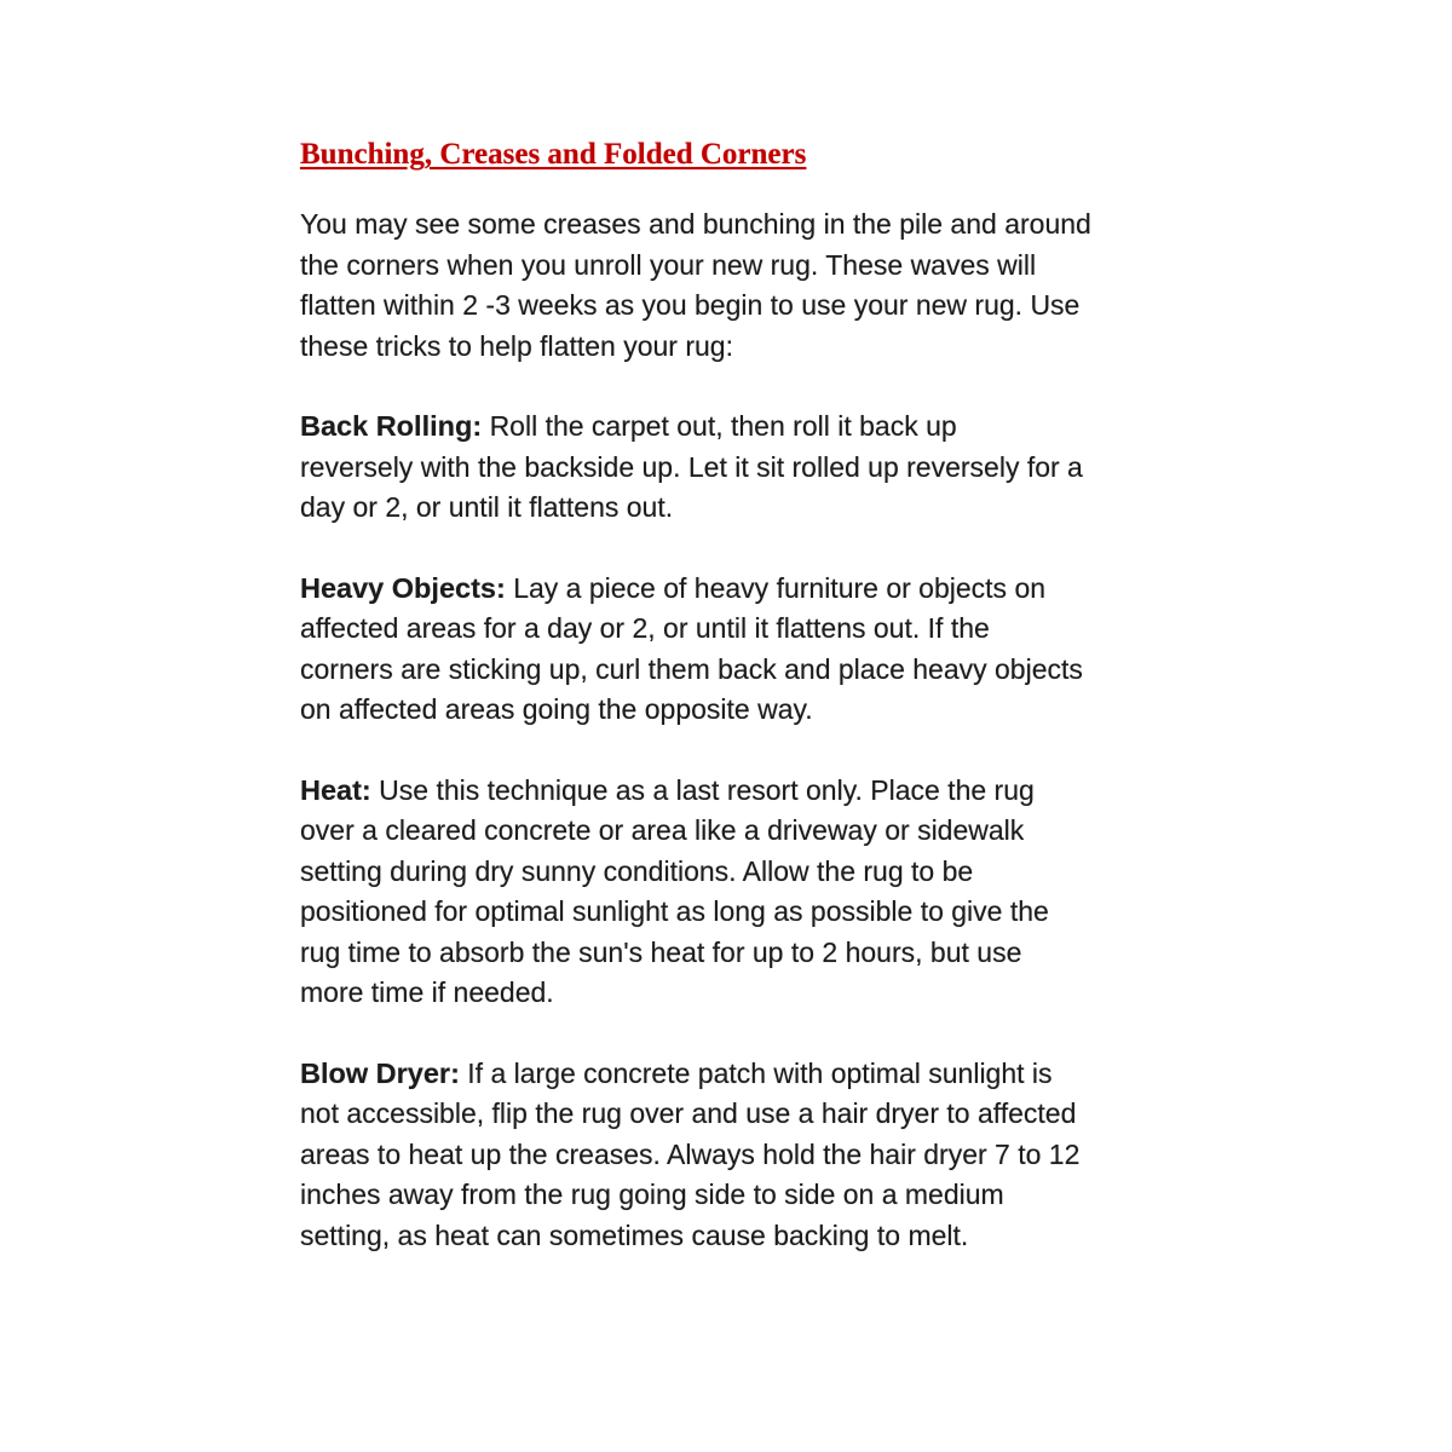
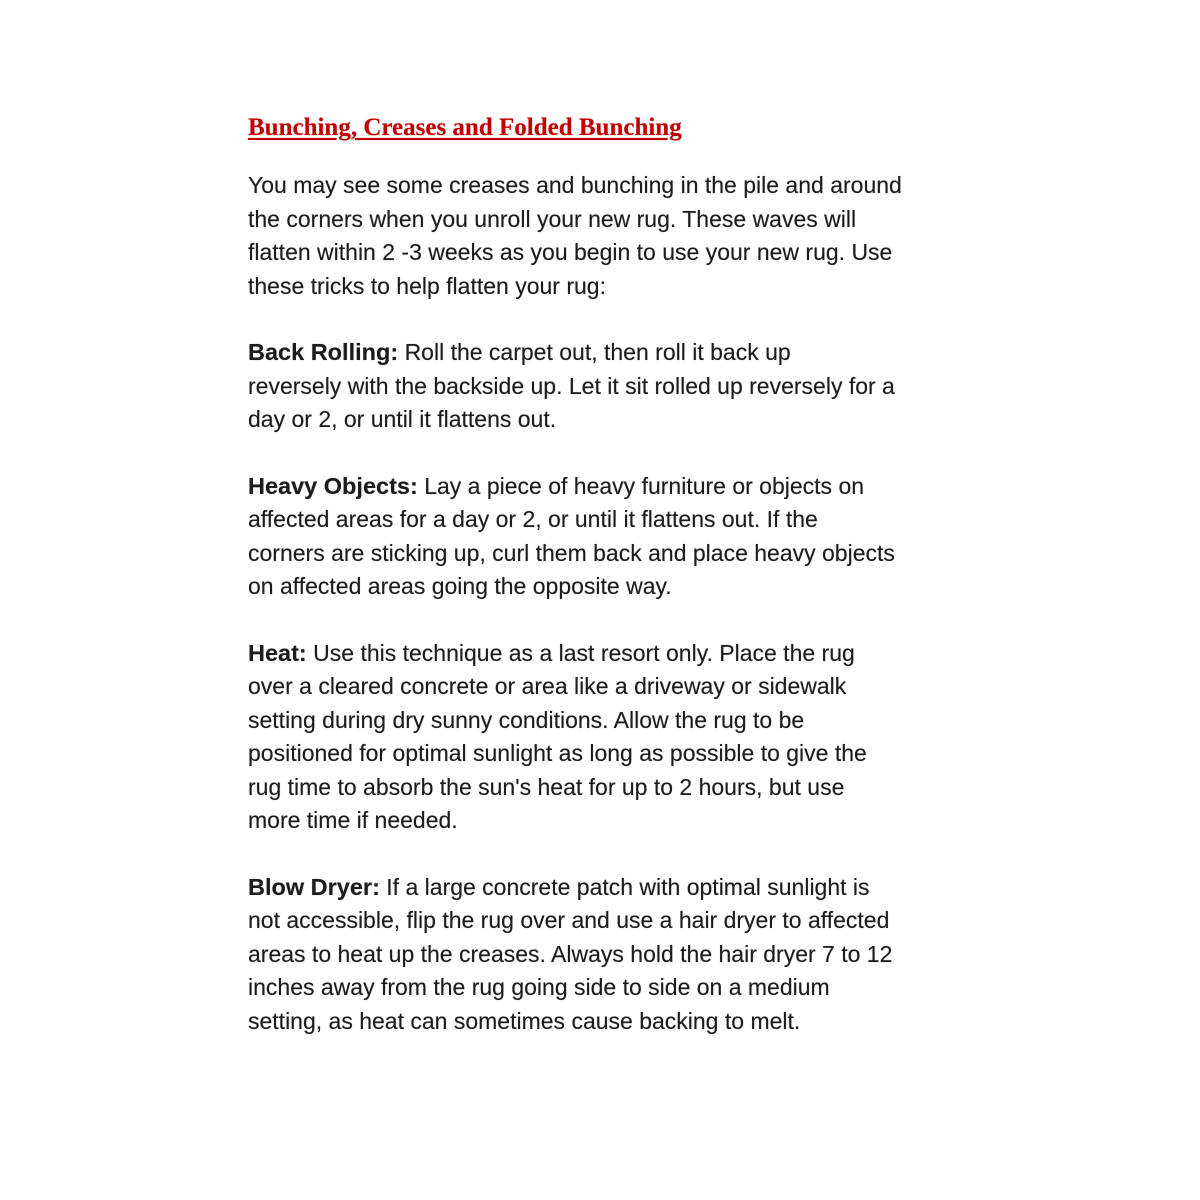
- Bunching, Creases and Folded Corners
+ Bunching, Creases and Folded Bunching
  You may see some creases and bunching in the pile and around
  the corners when you unroll your new rug. These waves will
  flatten within 2 -3 weeks as you begin to use your new rug. Use
  these tricks to help flatten your rug:
  Back Rolling: Roll the carpet out, then roll it back up
  reversely with the backside up. Let it sit rolled up reversely for a
  day or 2, or until it flattens out.
  Heavy Objects: Lay a piece of heavy furniture or objects on
  affected areas for a day or 2, or until it flattens out. If the
  corners are sticking up, curl them back and place heavy objects
  on affected areas going the opposite way.
  Heat: Use this technique as a last resort only. Place the rug
  over a cleared concrete or area like a driveway or sidewalk
  setting during dry sunny conditions. Allow the rug to be
  positioned for optimal sunlight as long as possible to give the
  rug time to absorb the sun's heat for up to 2 hours, but use
  more time if needed.
  Blow Dryer: If a large concrete patch with optimal sunlight is
  not accessible, flip the rug over and use a hair dryer to affected
  areas to heat up the creases. Always hold the hair dryer 7 to 12
  inches away from the rug going side to side on a medium
  setting, as heat can sometimes cause backing to melt.
